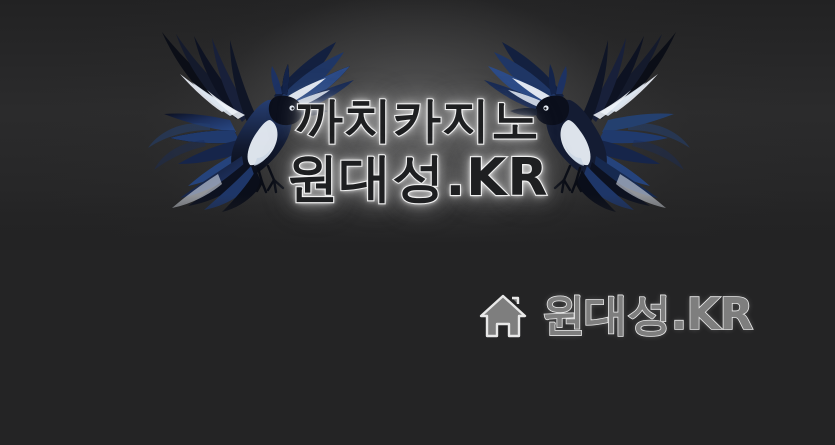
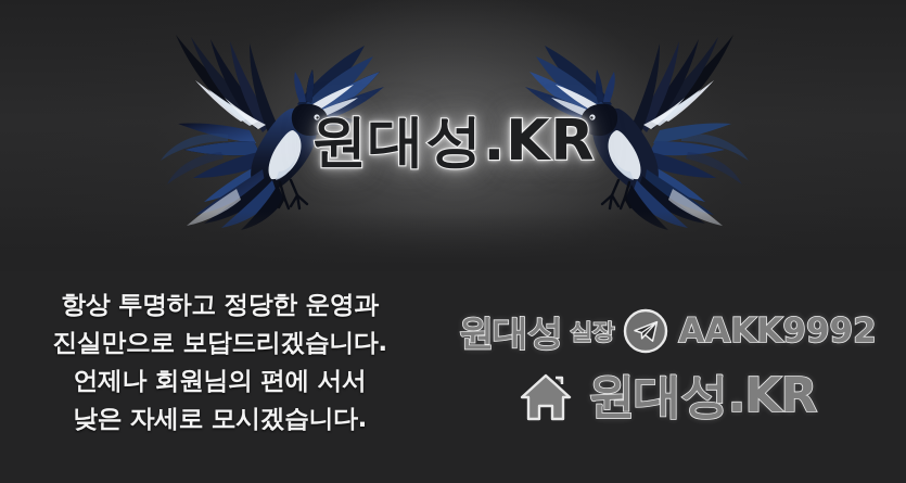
- 까치카지노
  원대성.KR
+ 항상 투명하고 정당한 운영과
+ 진실만으로 보답드리겠습니다.
+ 언제나 회원님의 편에 서서
+ 낮은 자세로 모시겠습니다.
+ 원대성
+ 실장
+ AAKK9992
  원대성.KR
